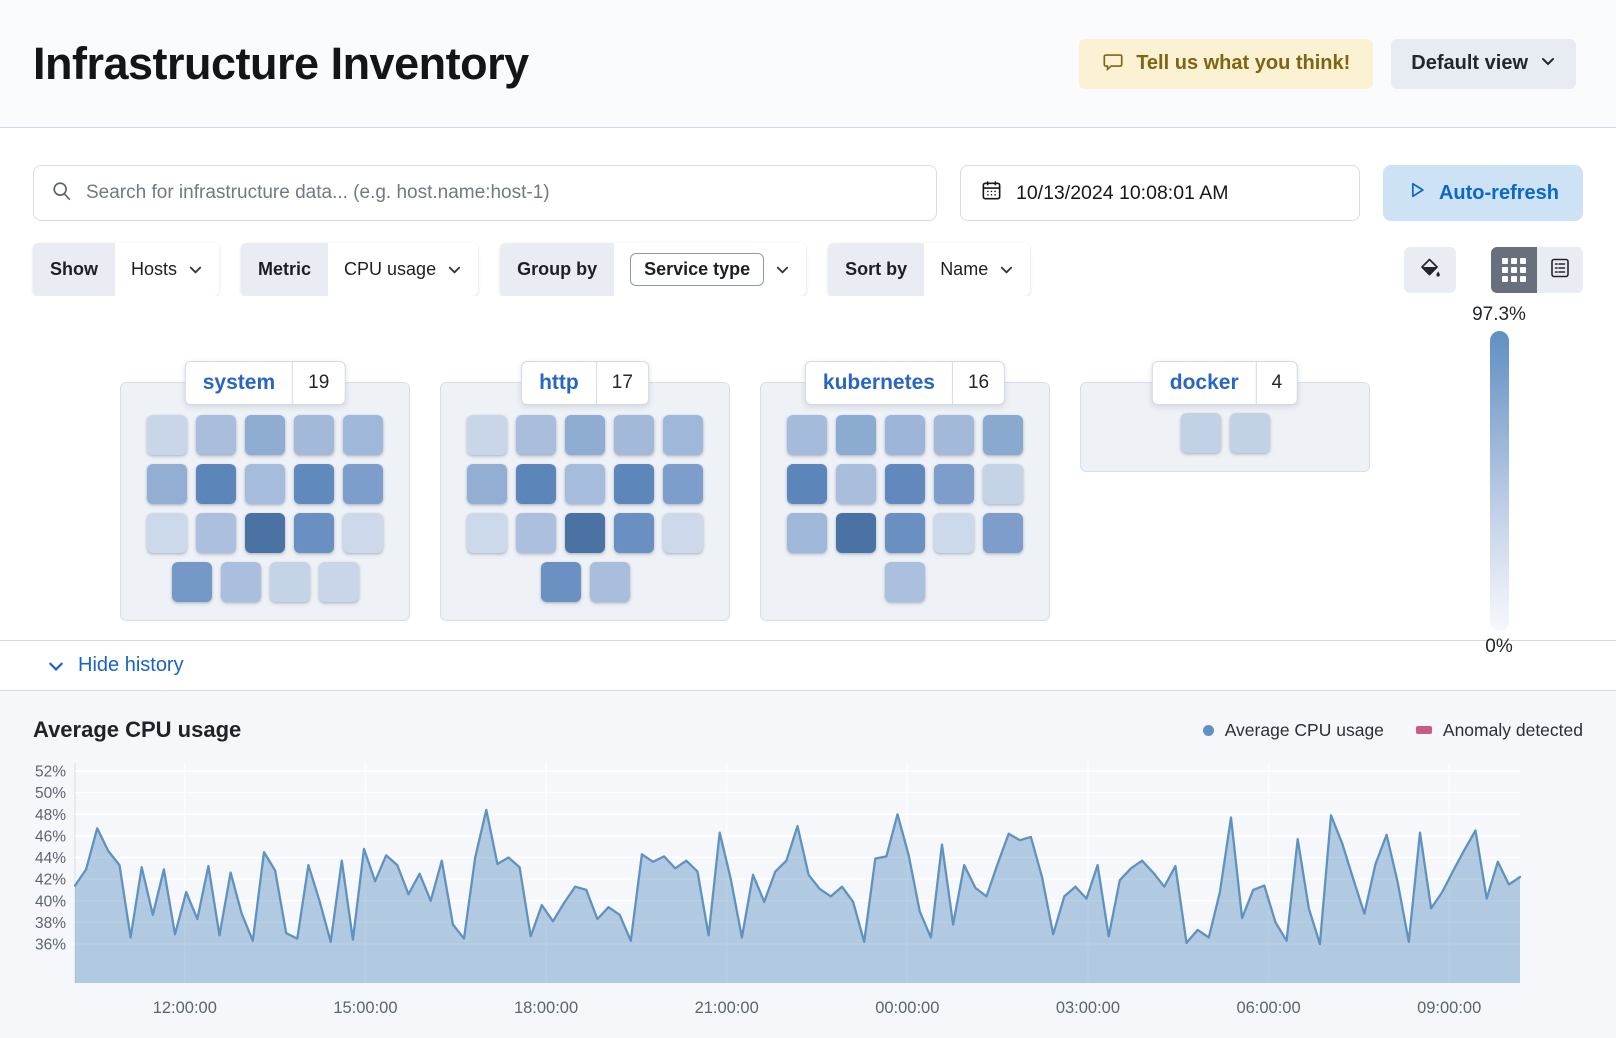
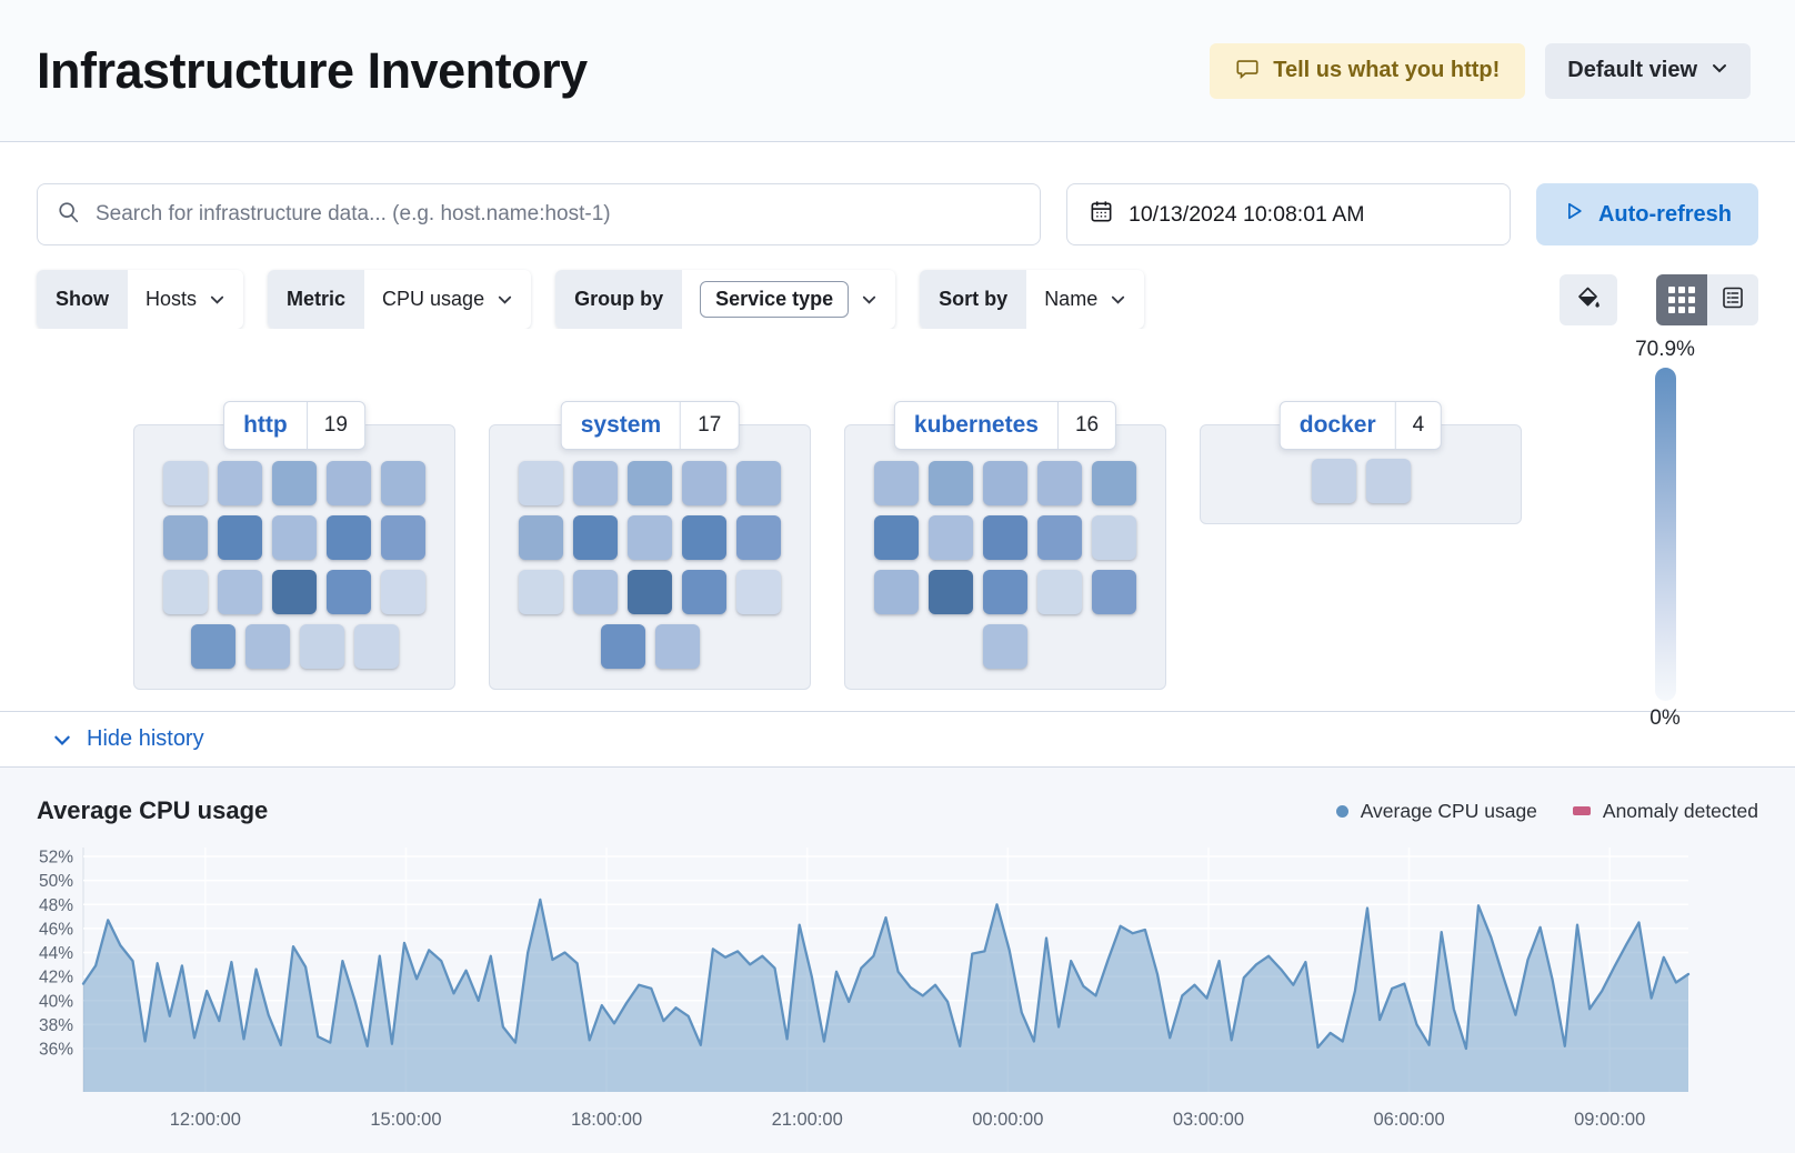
  Infrastructure Inventory
- Tell us what you think!
+ Tell us what you http!
  Default view
  Search for infrastructure data... (e.g. host.name:host-1)
  10/13/2024 10:08:01 AM
  Auto-refresh
  Show
  Hosts
  Metric
  CPU usage
  Group by
  Service type
  Sort by
  Name
- system
+ http
  19
- http
+ system
  17
  kubernetes
  16
  docker
  4
- 97.3%
+ 70.9%
  0%
  Hide history
  Average CPU usage
  Average CPU usage
  Anomaly detected
  36%
  38%
  40%
  42%
  44%
  46%
  48%
  50%
  52%
  12:00:00
  15:00:00
  18:00:00
  21:00:00
  00:00:00
  03:00:00
  06:00:00
  09:00:00
